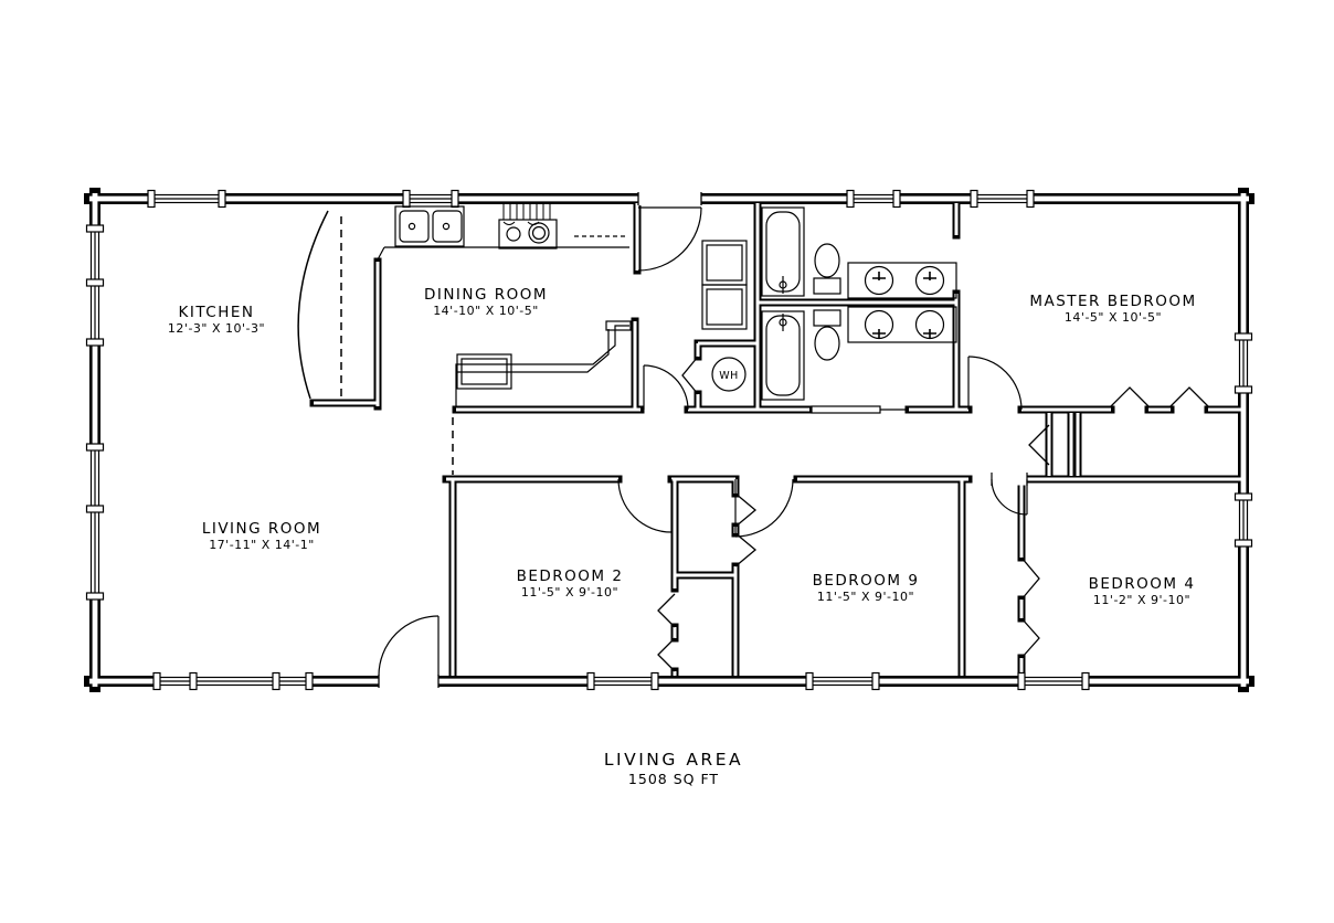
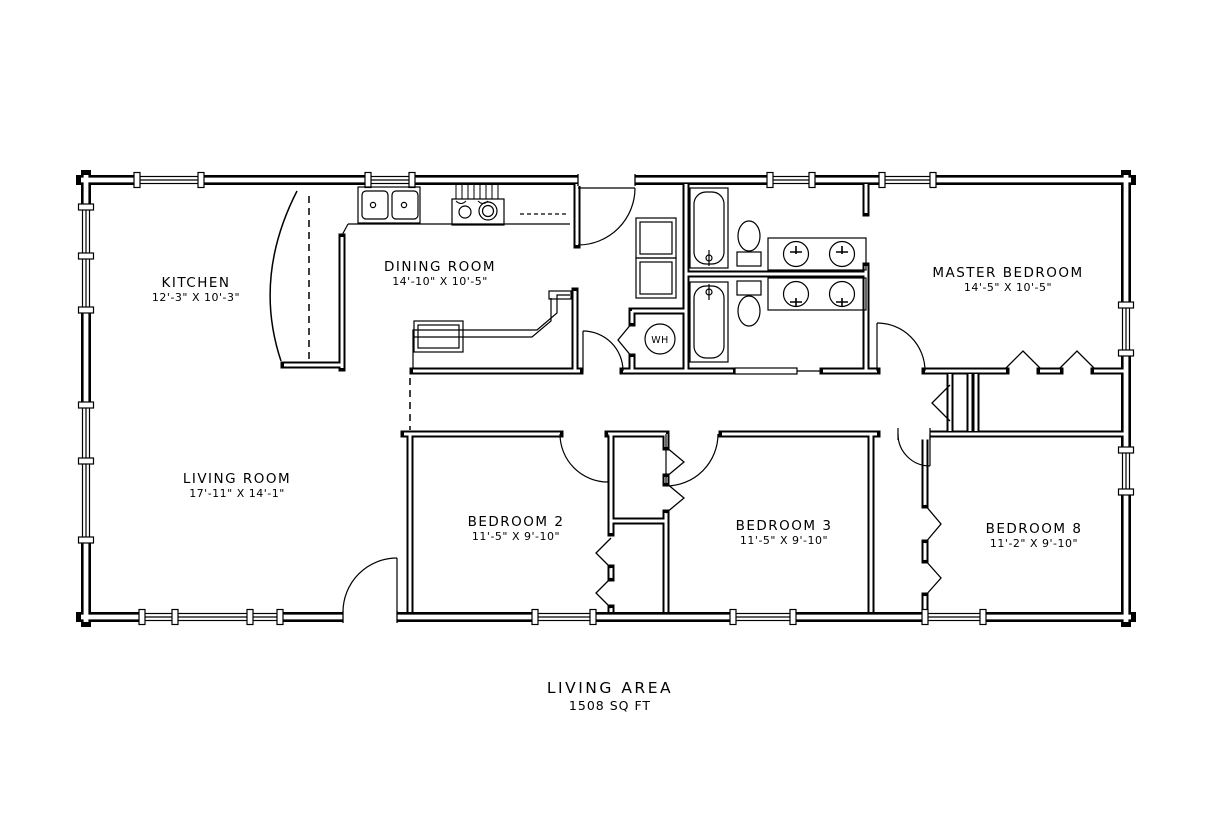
  KITCHEN
  12'-3" X 10'-3"
  DINING ROOM
  14'-10" X 10'-5"
  MASTER BEDROOM
  14'-5" X 10'-5"
  LIVING ROOM
  17'-11" X 14'-1"
  BEDROOM 2
  11'-5" X 9'-10"
- BEDROOM 9
+ BEDROOM 3
  11'-5" X 9'-10"
- BEDROOM 4
+ BEDROOM 8
  11'-2" X 9'-10"
  WH
  LIVING AREA
  1508 SQ FT
